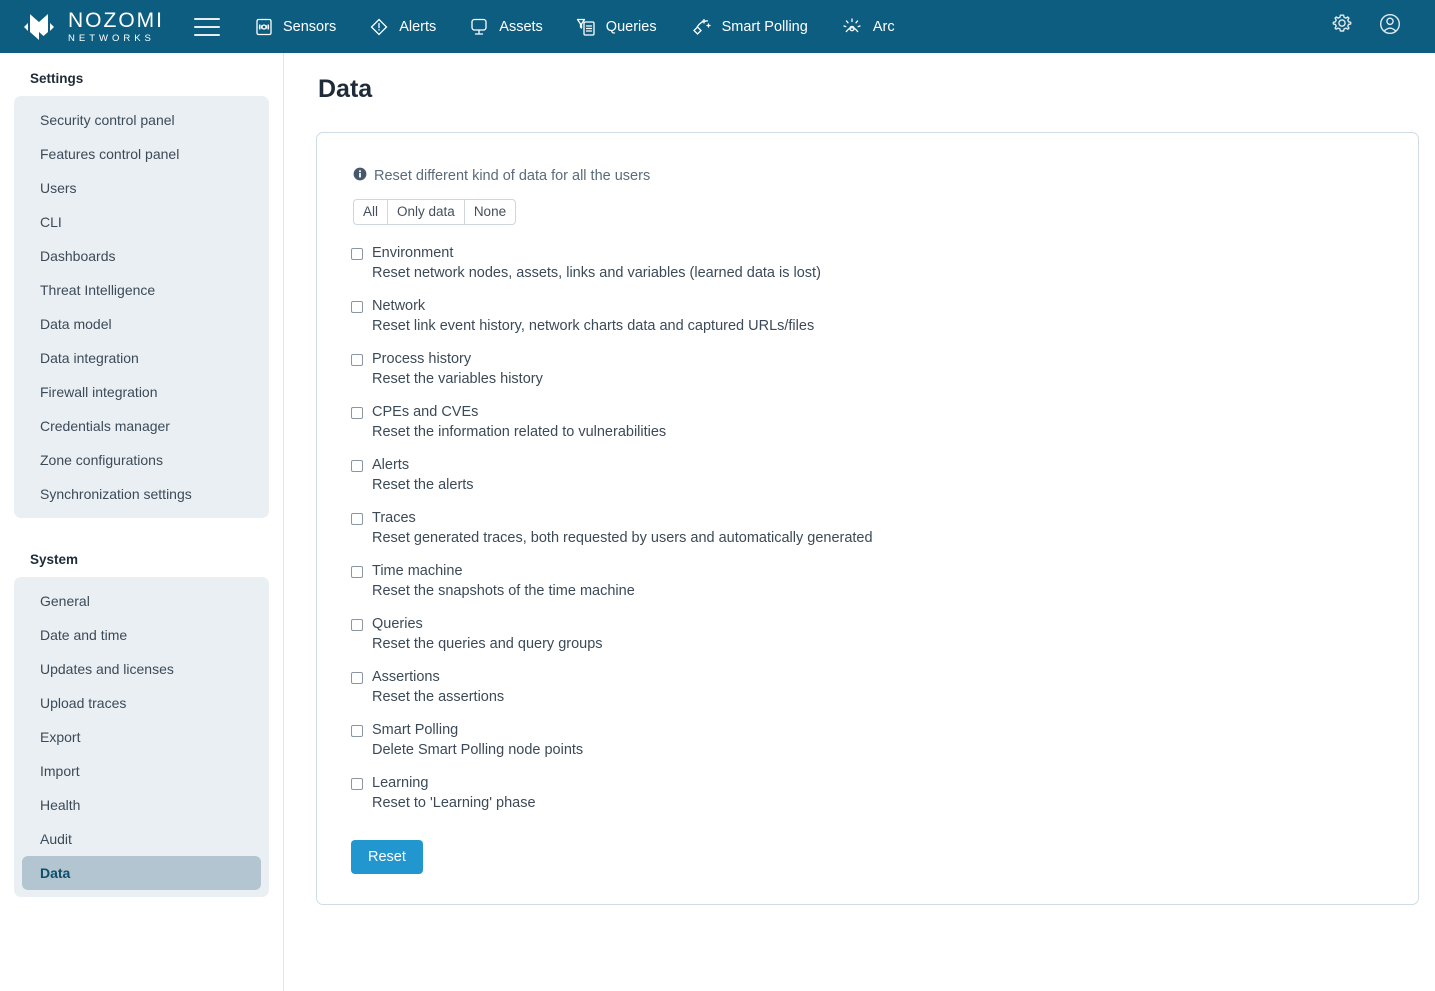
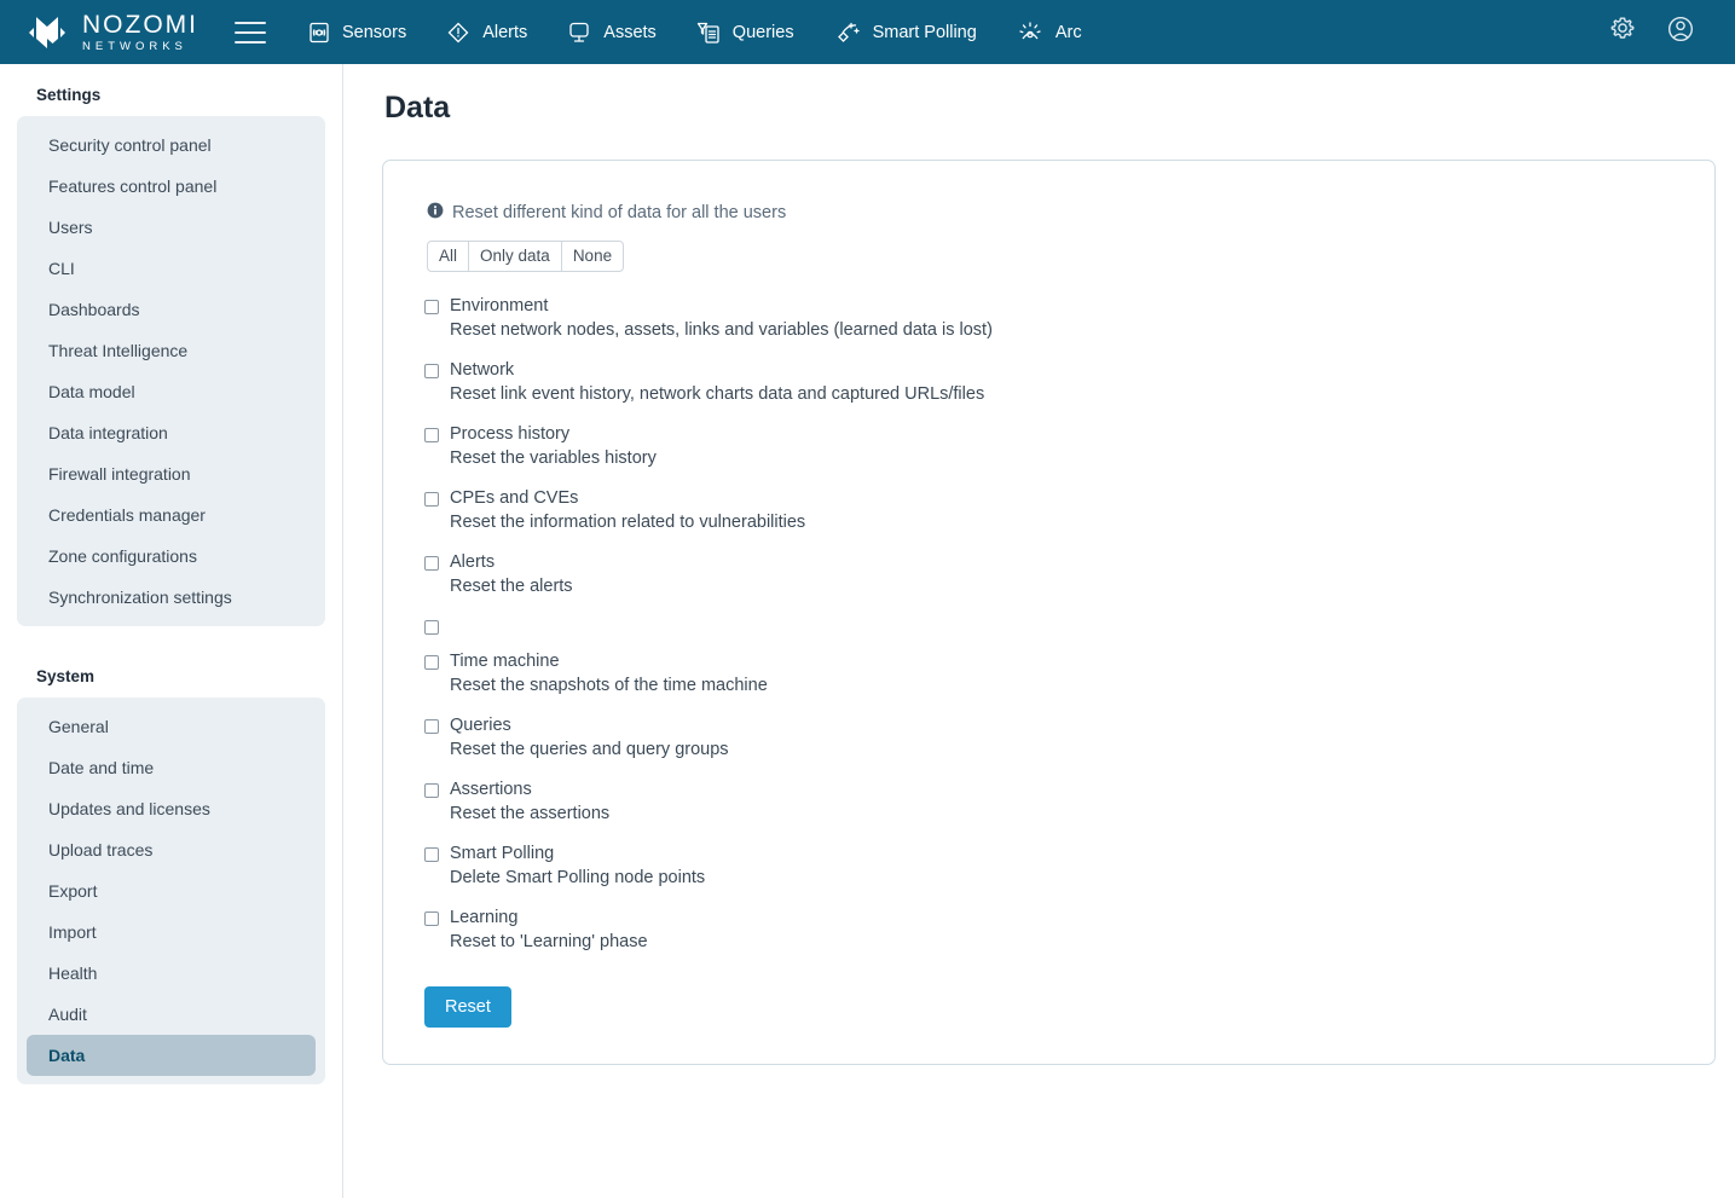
  NOZOMI
  NETWORKS
  Sensors
  Alerts
  Assets
  Queries
  Smart Polling
  Arc
  Settings
  Security control panel
  Features control panel
  Users
  CLI
  Dashboards
  Threat Intelligence
  Data model
  Data integration
  Firewall integration
  Credentials manager
  Zone configurations
  Synchronization settings
  System
  General
  Date and time
  Updates and licenses
  Upload traces
  Export
  Import
  Health
  Audit
  Data
  Data
  Reset different kind of data for all the users
  All
  Only data
  None
  Environment
  Reset network nodes, assets, links and variables (learned data is lost)
  Network
  Reset link event history, network charts data and captured URLs/files
  Process history
  Reset the variables history
  CPEs and CVEs
  Reset the information related to vulnerabilities
  Alerts
  Reset the alerts
- Traces
- Reset generated traces, both requested by users and automatically generated
  Time machine
  Reset the snapshots of the time machine
  Queries
  Reset the queries and query groups
  Assertions
  Reset the assertions
  Smart Polling
  Delete Smart Polling node points
  Learning
  Reset to 'Learning' phase
  Reset
